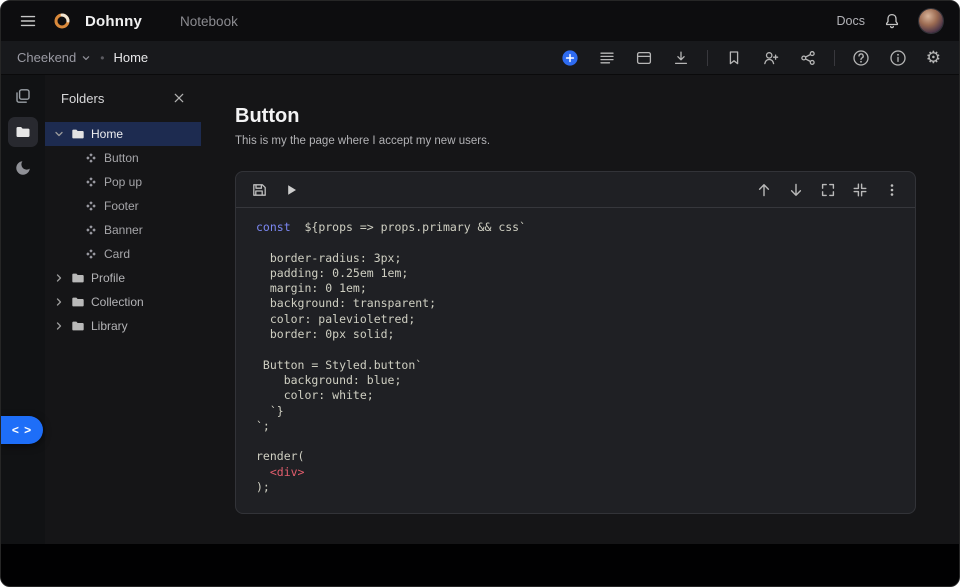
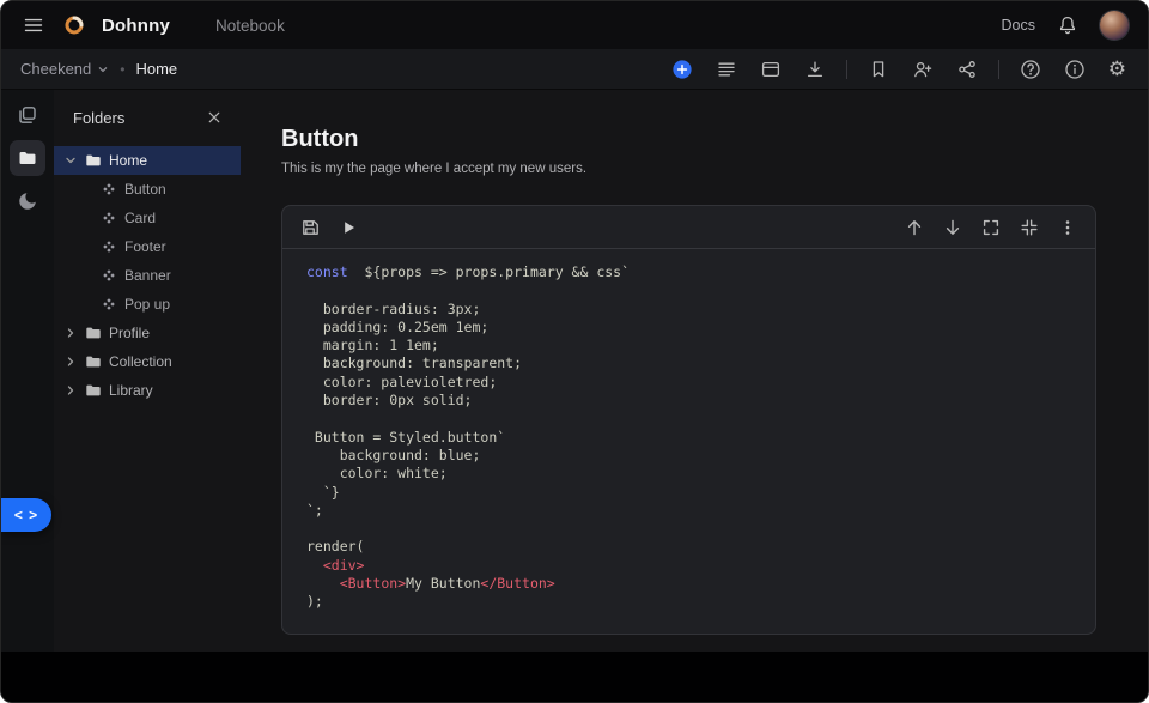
  Dohnny
  Notebook
  Docs
  Cheekend
  •
  Home
  ⚙
  Folders
  Home
  Button
- Pop up
+ Card
  Footer
  Banner
- Card
+ Pop up
  Profile
  Collection
  Library
  Button
  This is my the page where I accept my new users.
  const ${props => props.primary && css`
  border-radius: 3px;
  padding: 0.25em 1em;
- margin: 0 1em;
+ margin: 1 1em;
  background: transparent;
  color: palevioletred;
  border: 0px solid;
  Button = Styled.button`
  background: blue;
  color: white;
  `}
  `;
  render(
  <div>
+ <Button>My Button</Button>
  );
  < >
